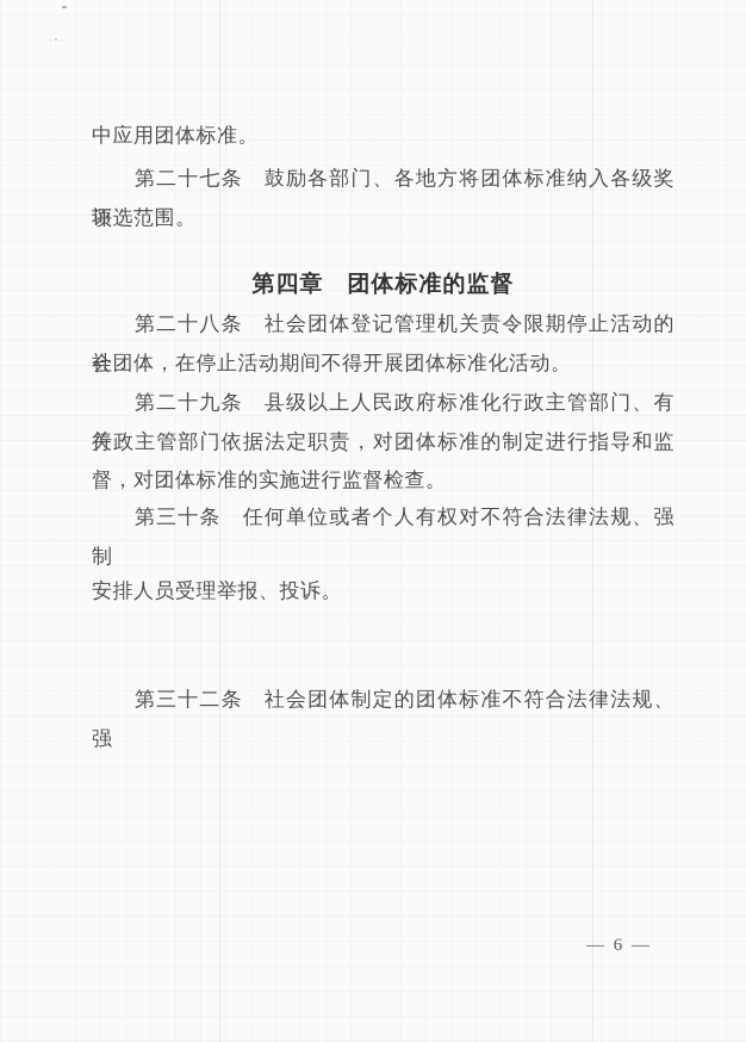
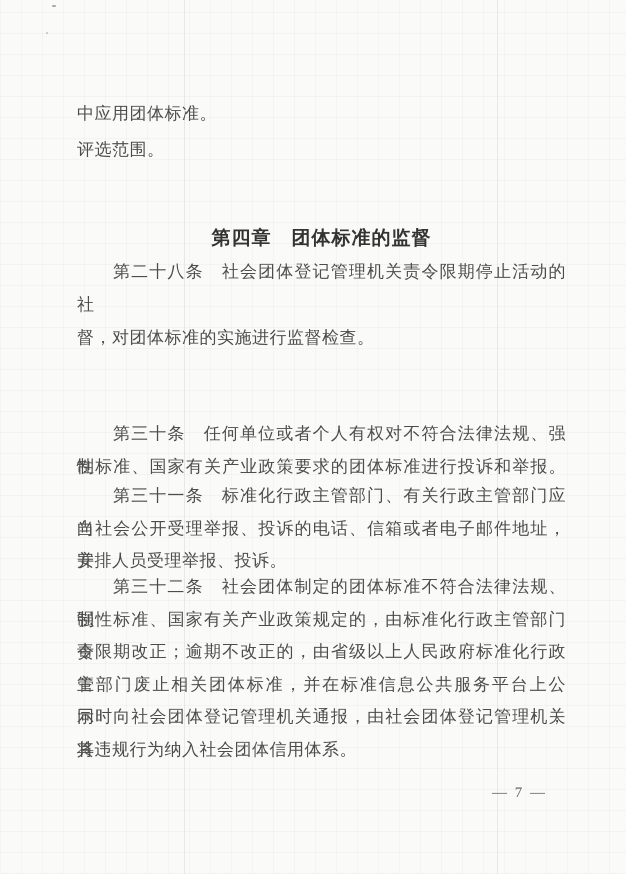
  中应用团体标准。
- 第二十七条 鼓励各部门、各地方将团体标准纳入各级奖项
  评选范围。
  第四章 团体标准的监督
  第二十八条 社会团体登记管理机关责令限期停止活动的社
- 会团体，在停止活动期间不得开展团体标准化活动。
- 第二十九条 县级以上人民政府标准化行政主管部门、有关
- 行政主管部门依据法定职责，对团体标准的制定进行指导和监
  督，对团体标准的实施进行监督检查。
  第三十条 任何单位或者个人有权对不符合法律法规、强制
+ 性标准、国家有关产业政策要求的团体标准进行投诉和举报。
+ 第三十一条 标准化行政主管部门、有关行政主管部门应当
+ 向社会公开受理举报、投诉的电话、信箱或者电子邮件地址，并
  安排人员受理举报、投诉。
  第三十二条 社会团体制定的团体标准不符合法律法规、强
+ 制性标准、国家有关产业政策规定的，由标准化行政主管部门责
+ 令限期改正；逾期不改正的，由省级以上人民政府标准化行政主
+ 管部门废止相关团体标准，并在标准信息公共服务平台上公示，
+ 同时向社会团体登记管理机关通报，由社会团体登记管理机关将
+ 其违规行为纳入社会团体信用体系。
- — 6 —
+ — 7 —
